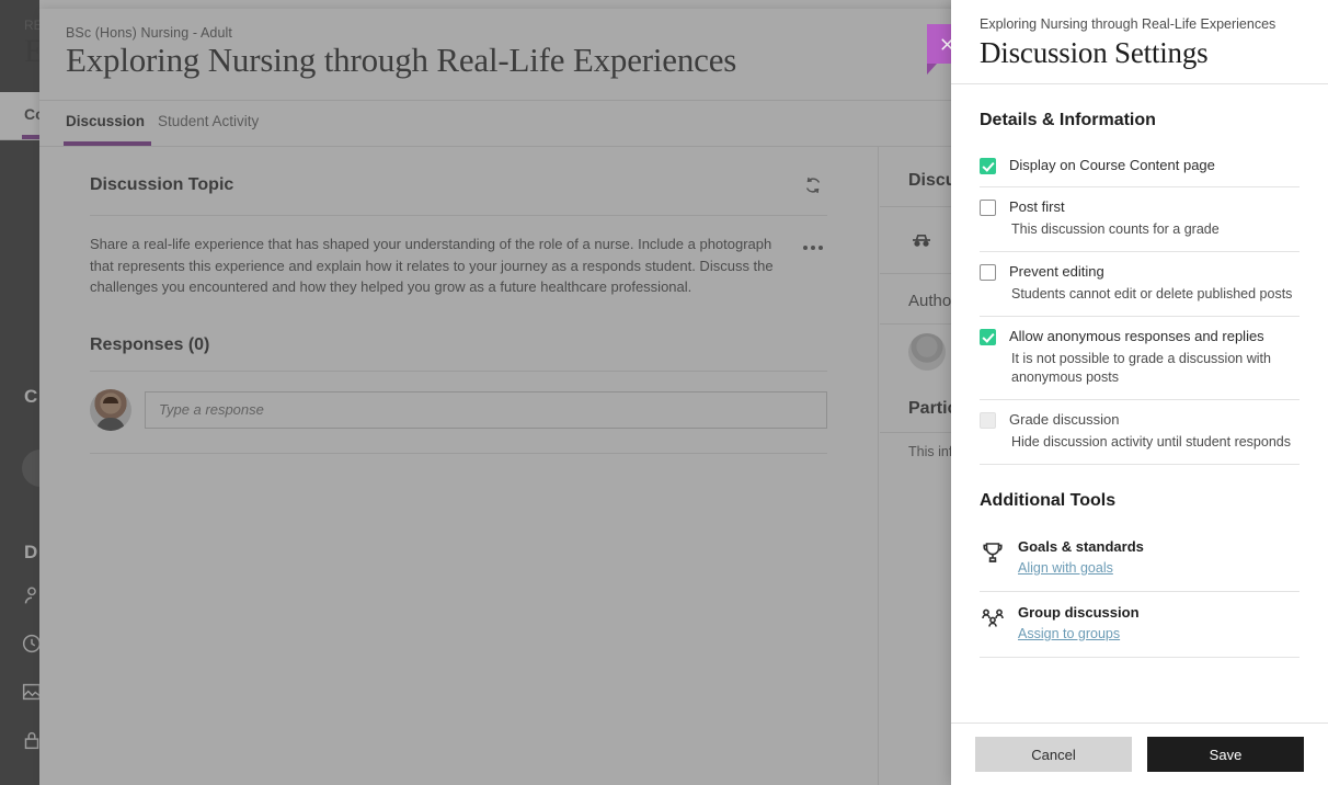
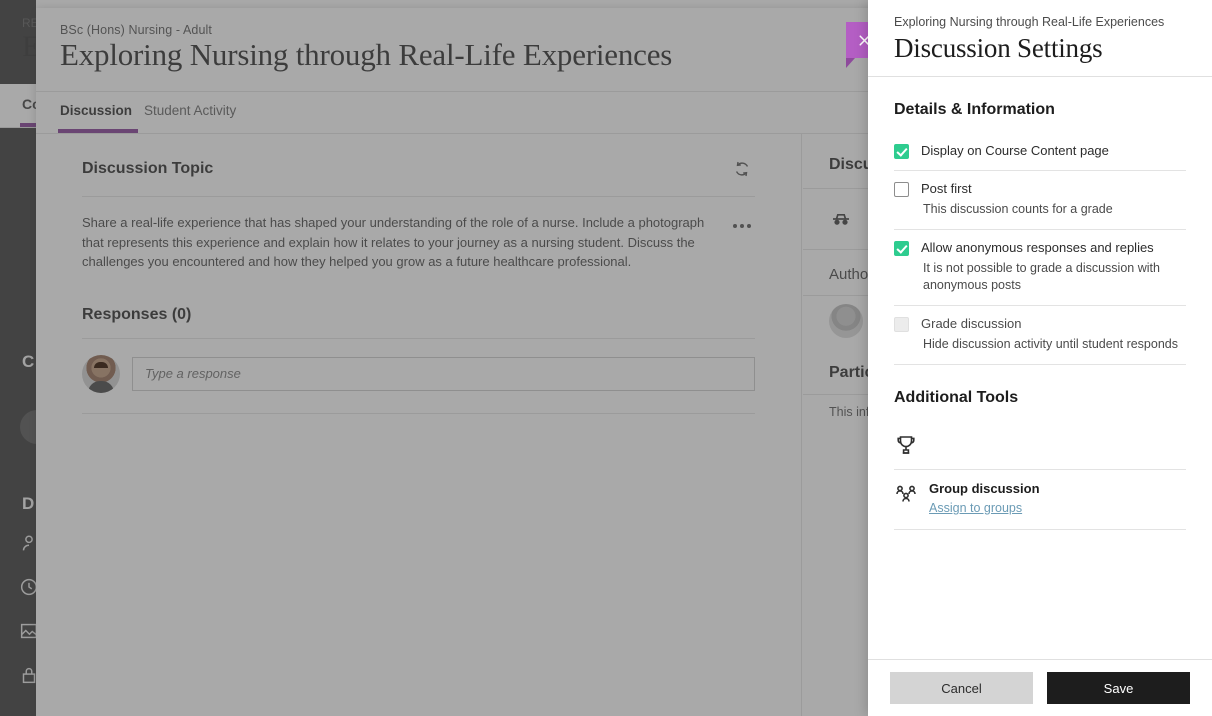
  C
  D
  RE
  E
  BSc (Hons) Nursing - Adult
  Exploring Nursing through Real-Life Experiences
  Discussion
  Student Activity
  Discussion Topic
- Share a real-life experience that has shaped your understanding of the role of a nurse. Include a photograph that represents this experience and explain how it relates to your journey as a responds student. Discuss the challenges you encountered and how they helped you grow as a future healthcare professional.
+ Share a real-life experience that has shaped your understanding of the role of a nurse. Include a photograph that represents this experience and explain how it relates to your journey as a nursing student. Discuss the challenges you encountered and how they helped you grow as a future healthcare professional.
  Responses (0)
  Type a response
  Disc
  Autho
  Parti
  This in
  Exploring Nursing through Real-Life Experiences
  Discussion Settings
  Details & Information
  Display on Course Content page
  Post first
  This discussion counts for a grade
- Prevent editing
- Students cannot edit or delete published posts
  Allow anonymous responses and replies
  It is not possible to grade a discussion with anonymous posts
  Grade discussion
  Hide discussion activity until student responds
  Additional Tools
- Goals & standards
- Align with goals
  Group discussion
  Assign to groups
  Cancel
  Save
